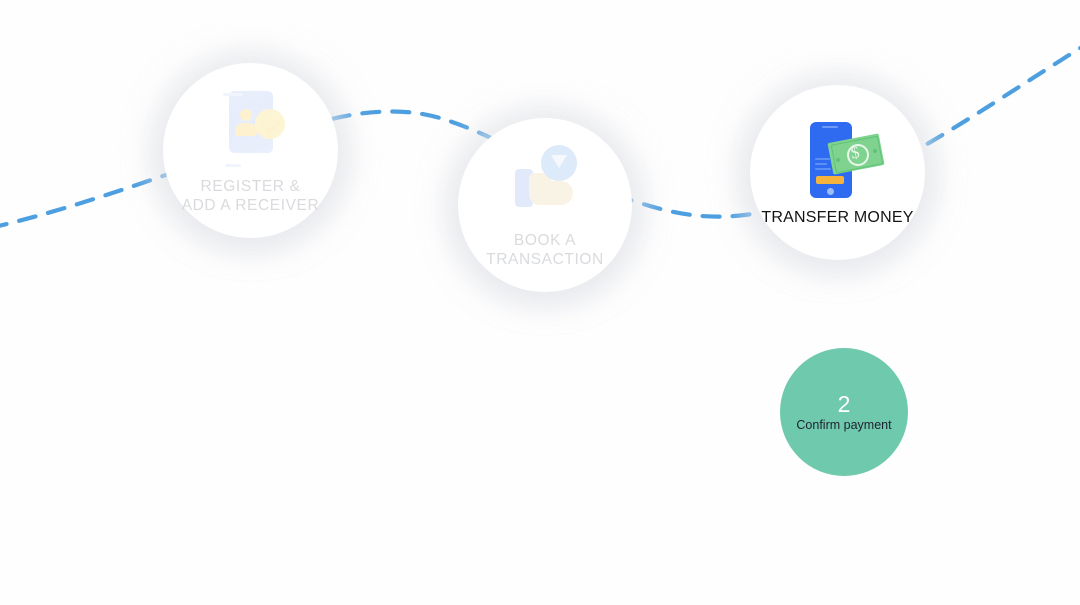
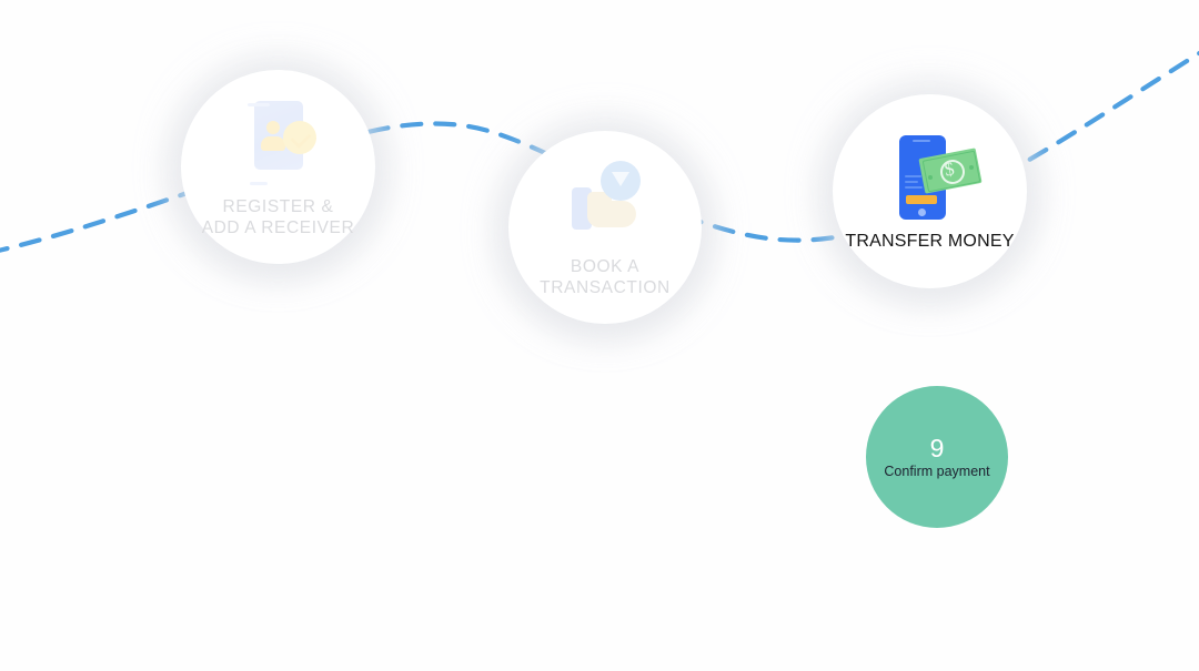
  REGISTER &
  ADD A RECEIVER
  BOOK A
  TRANSACTION
  TRANSFER MONEY
- 2
+ 9
  Confirm payment
